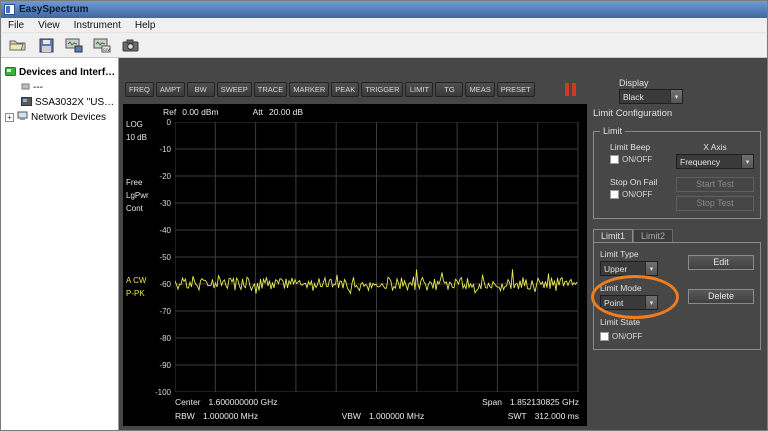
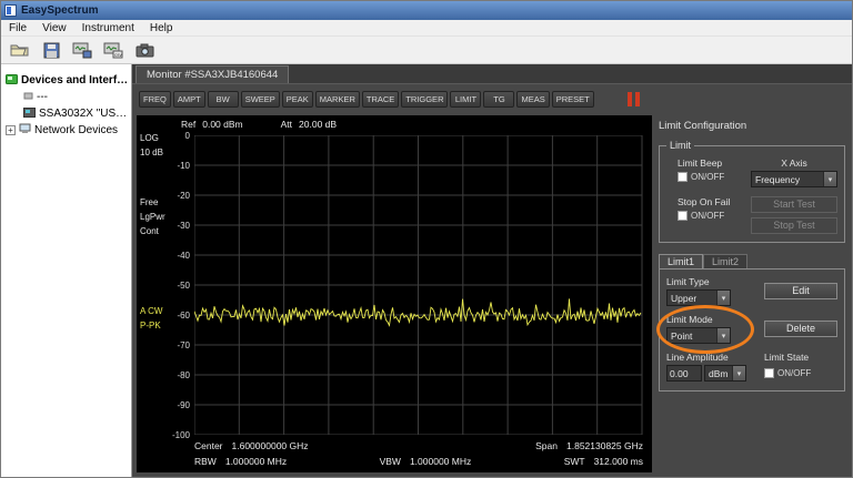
  EasySpectrum
  File
  View
  Instrument
  Help
  Devices and Interfac
  ---
  +
  Network Devices
+ Monitor #SSA3XJB4160644
  FREQ
  AMPT
  BW
  SWEEP
- TRACE
+ PEAK
  MARKER
- PEAK
+ TRACE
  TRIGGER
  LIMIT
  TG
  MEAS
  PRESET
- Display
- Black
  Ref
  0.00 dBm
  Att
  20.00 dB
  LOG
  10 dB
  Free
  LgPwr
  Cont
  A CW
  P-PK
  0
  -10
  -20
  -30
  -40
  -50
  -60
  -70
  -80
  -90
  -100
  Center 1.600000000 GHz
  Span 1.852130825 GHz
  RBW 1.000000 MHz
  VBW 1.000000 MHz
  SWT 312.000 ms
  Limit Configuration
  Limit
  Limit Beep
  ON/OFF
  X Axis
  Frequency
  Stop On Fail
  ON/OFF
  Start Test
  Stop Test
  Limit1
  Limit2
  Limit Type
  Upper
  Edit
  Limit Mode
  Point
  Delete
+ Line Amplitude
+ 0.00
+ dBm
  Limit State
  ON/OFF
